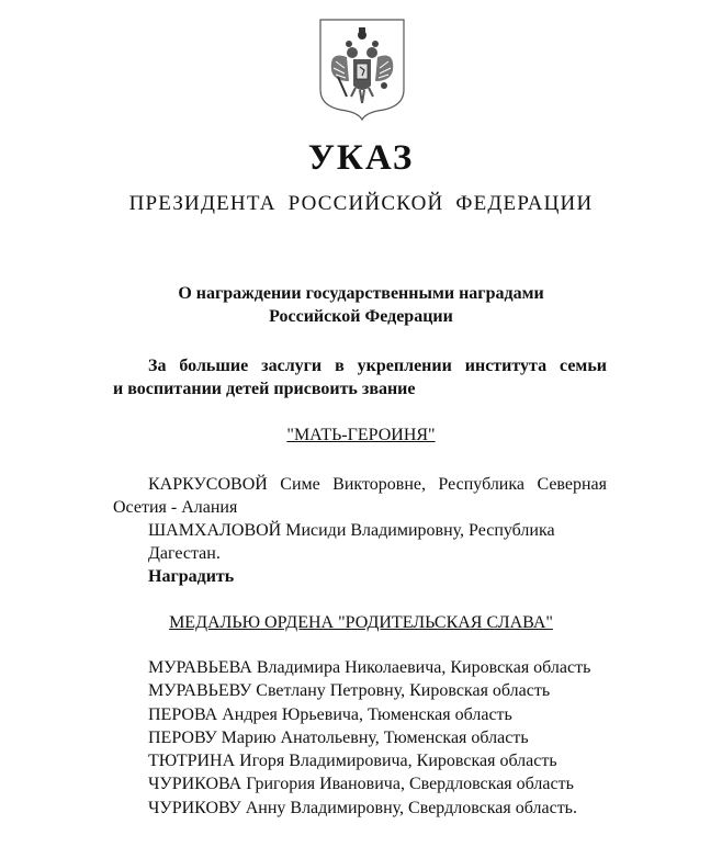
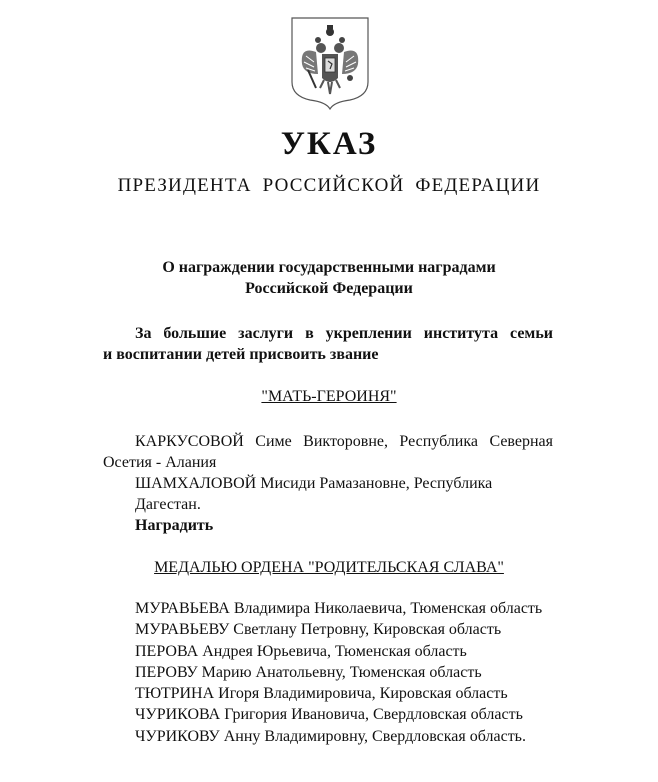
  УКАЗ
  ПРЕЗИДЕНТА РОССИЙСКОЙ ФЕДЕРАЦИИ
  О награждении государственными наградами
  Российской Федерации
  За большие заслуги в укреплении института семьи
  и воспитании детей присвоить звание
  "МАТЬ-ГЕРОИНЯ"
  КАРКУСОВОЙ Симе Викторовне, Республика Северная
  Осетия - Алания
- ШАМХАЛОВОЙ Мисиди Владимировну, Республика Дагестан.
+ ШАМХАЛОВОЙ Мисиди Рамазановне, Республика Дагестан.
  Наградить
  МЕДАЛЬЮ ОРДЕНА "РОДИТЕЛЬСКАЯ СЛАВА"
- МУРАВЬЕВА Владимира Николаевича, Кировская область
+ МУРАВЬЕВА Владимира Николаевича, Тюменская область
  МУРАВЬЕВУ Светлану Петровну, Кировская область
  ПЕРОВА Андрея Юрьевича, Тюменская область
  ПЕРОВУ Марию Анатольевну, Тюменская область
  ТЮТРИНА Игоря Владимировича, Кировская область
  ЧУРИКОВА Григория Ивановича, Свердловская область
  ЧУРИКОВУ Анну Владимировну, Свердловская область.
